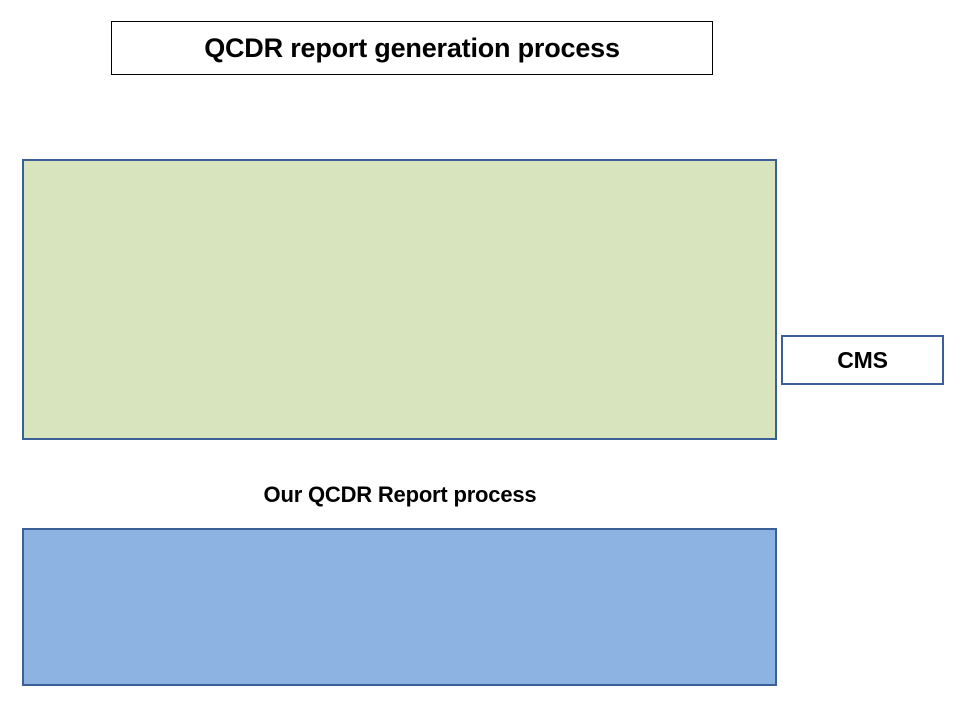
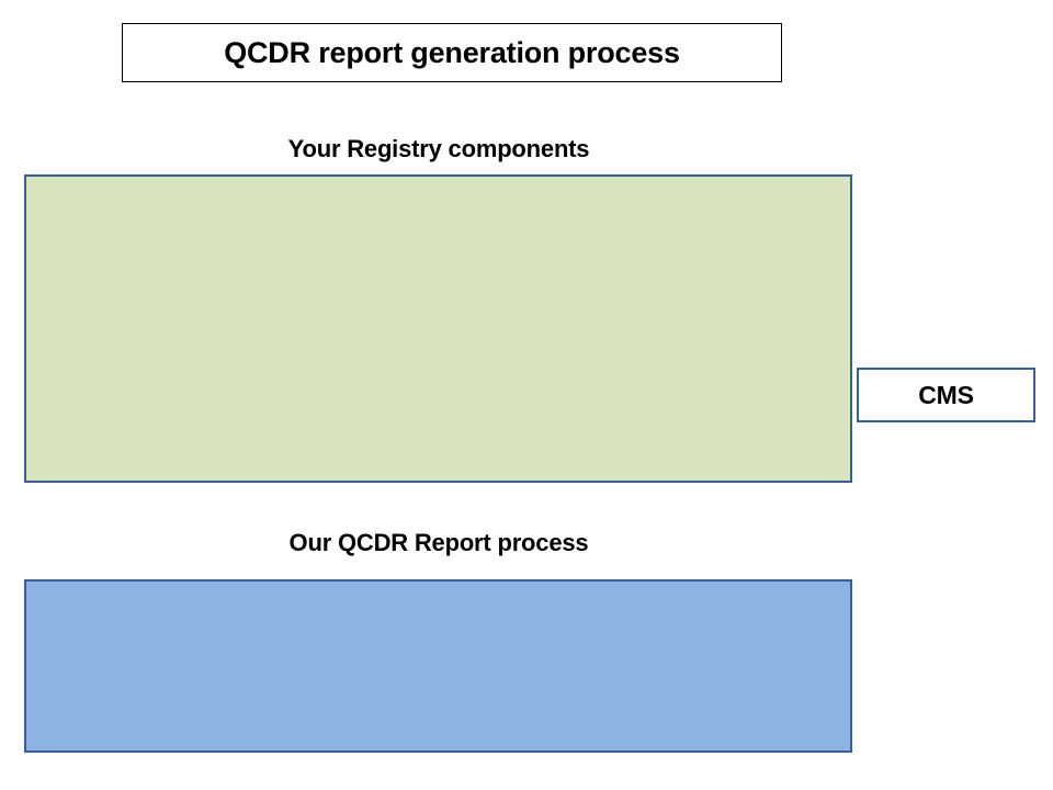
  QCDR report generation process
+ Your Registry components
  Our QCDR Report process
  CMS
